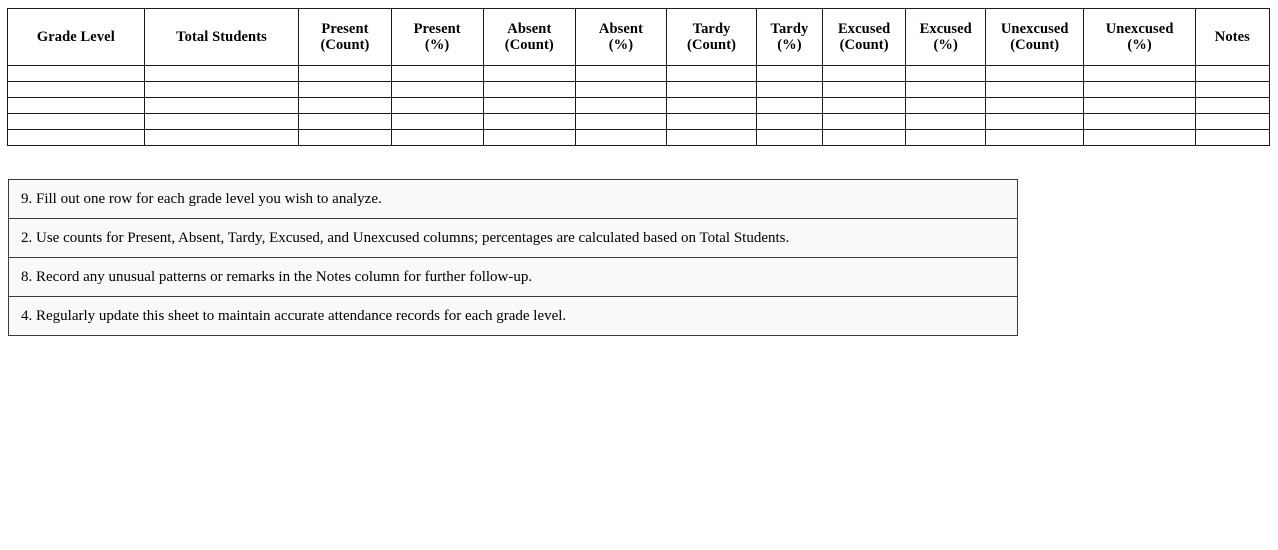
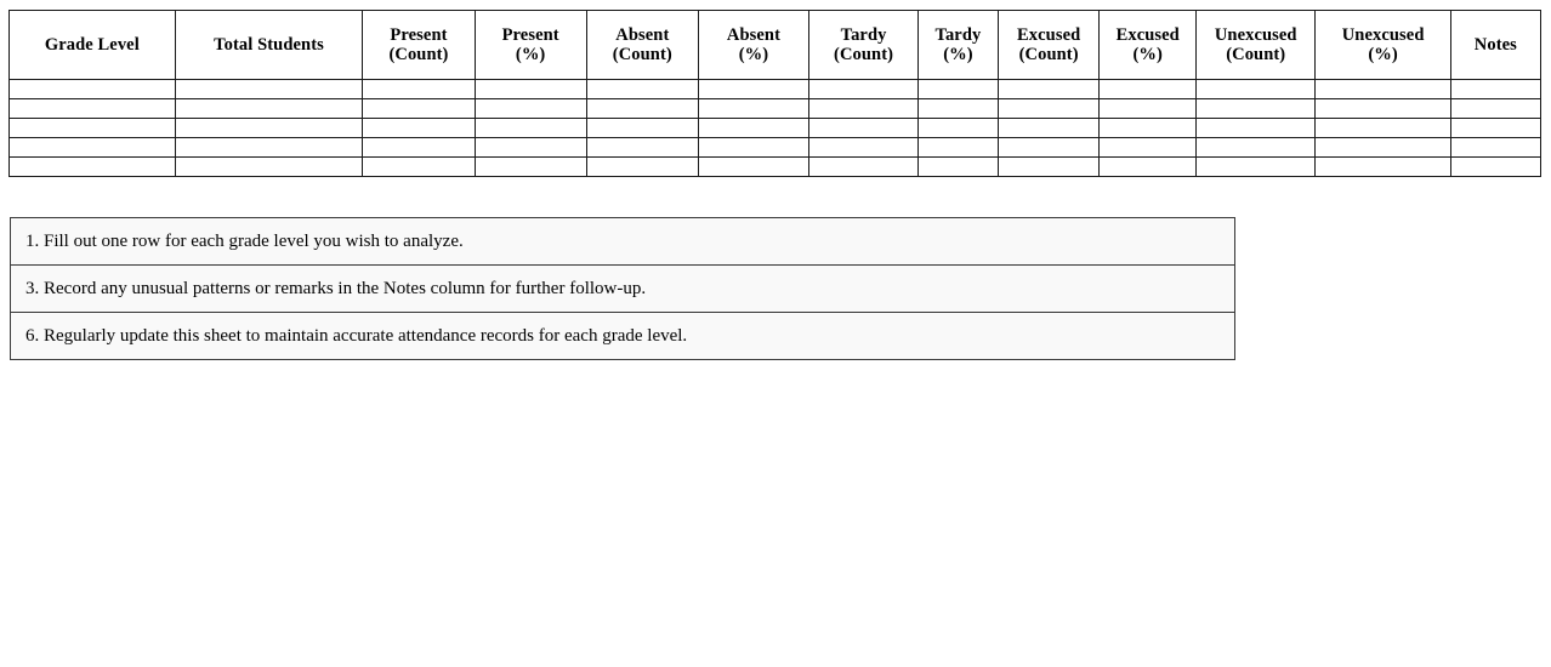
  Grade Level	Total Students	Present (Count)	Present (%)	Absent (Count)	Absent (%)	Tardy (Count)	Tardy (%)	Excused (Count)	Excused (%)	Unexcused (Count)	Unexcused (%)	Notes
- 9. Fill out one row for each grade level you wish to analyze.
+ 1. Fill out one row for each grade level you wish to analyze.
- 2. Use counts for Present, Absent, Tardy, Excused, and Unexcused columns; percentages are calculated based on Total Students.
- 8. Record any unusual patterns or remarks in the Notes column for further follow-up.
+ 3. Record any unusual patterns or remarks in the Notes column for further follow-up.
- 4. Regularly update this sheet to maintain accurate attendance records for each grade level.
+ 6. Regularly update this sheet to maintain accurate attendance records for each grade level.
